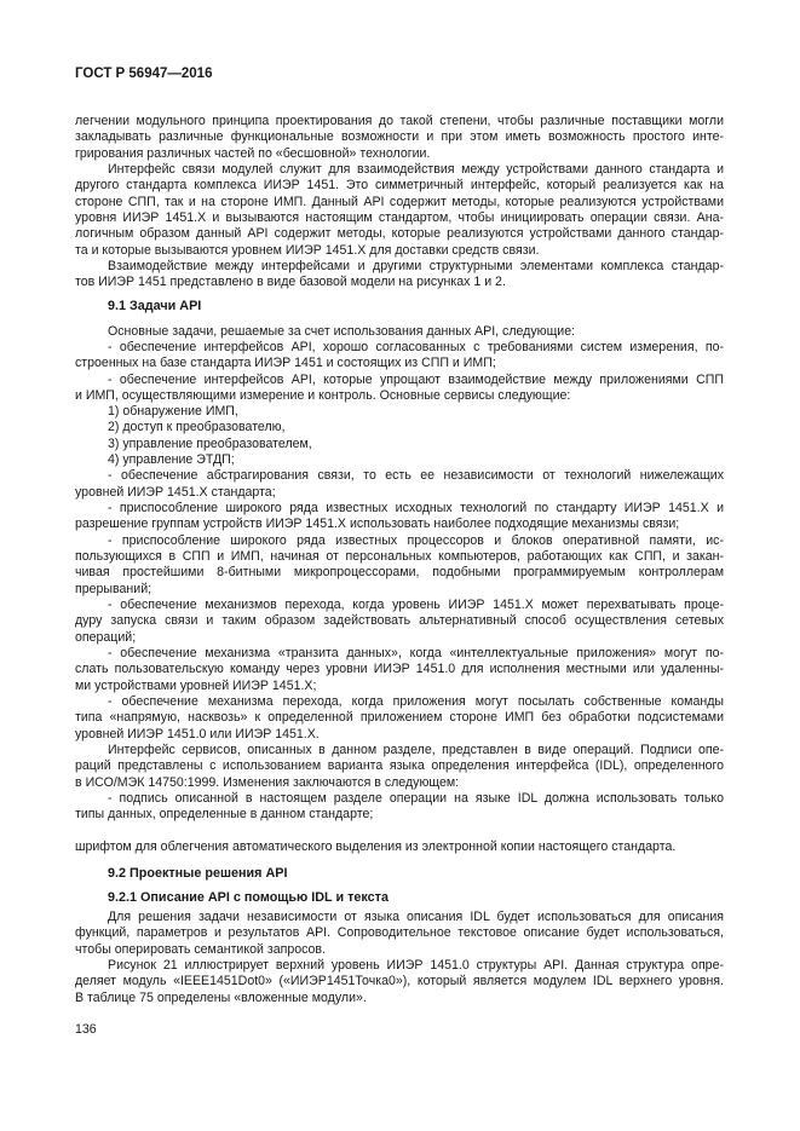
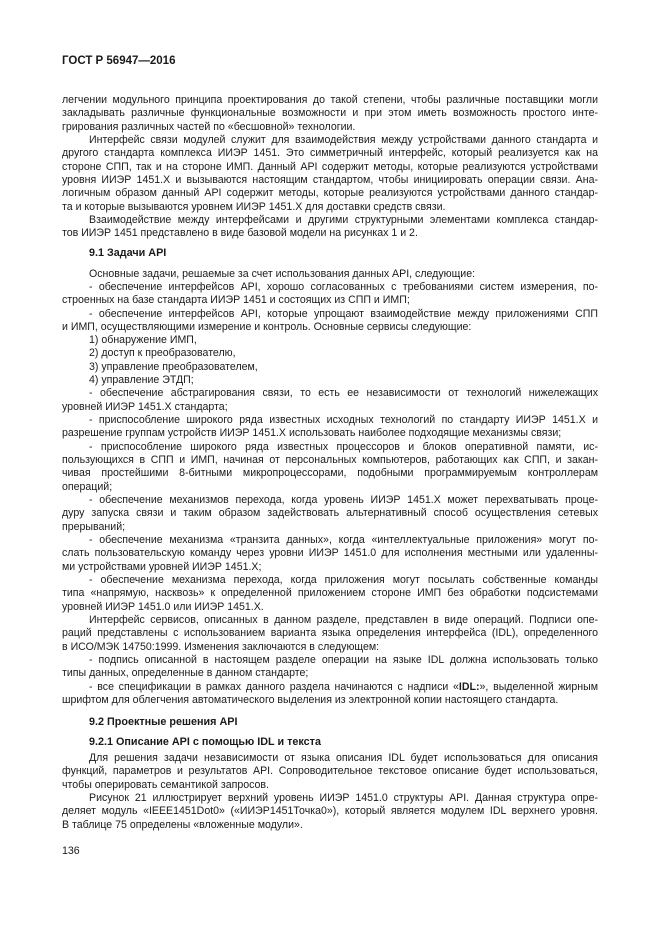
  ГОСТ Р 56947—2016
  легчении модульного принципа проектирования до такой степени, чтобы различные поставщики могли
  закладывать различные функциональные возможности и при этом иметь возможность простого инте-
  грирования различных частей по «бесшовной» технологии.
  Интерфейс связи модулей служит для взаимодействия между устройствами данного стандарта и
  другого стандарта комплекса ИИЭР 1451. Это симметричный интерфейс, который реализуется как на
  стороне СПП, так и на стороне ИМП. Данный API содержит методы, которые реализуются устройствами
  уровня ИИЭР 1451.Х и вызываются настоящим стандартом, чтобы инициировать операции связи. Ана-
  логичным образом данный API содержит методы, которые реализуются устройствами данного стандар-
  та и которые вызываются уровнем ИИЭР 1451.Х для доставки средств связи.
  Взаимодействие между интерфейсами и другими структурными элементами комплекса стандар-
  тов ИИЭР 1451 представлено в виде базовой модели на рисунках 1 и 2.
  Основные задачи, решаемые за счет использования данных API, следующие:
  - обеспечение интерфейсов API, хорошо согласованных с требованиями систем измерения, по-
  строенных на базе стандарта ИИЭР 1451 и состоящих из СПП и ИМП;
  - обеспечение интерфейсов API, которые упрощают взаимодействие между приложениями СПП
  и ИМП, осуществляющими измерение и контроль. Основные сервисы следующие:
  1) обнаружение ИМП,
  2) доступ к преобразователю,
  3) управление преобразователем,
  4) управление ЭТДП;
  - обеспечение абстрагирования связи, то есть ее независимости от технологий нижележащих
  уровней ИИЭР 1451.Х стандарта;
  - приспособление широкого ряда известных исходных технологий по стандарту ИИЭР 1451.Х и
  разрешение группам устройств ИИЭР 1451.Х использовать наиболее подходящие механизмы связи;
  - приспособление широкого ряда известных процессоров и блоков оперативной памяти, ис-
  пользующихся в СПП и ИМП, начиная от персональных компьютеров, работающих как СПП, и закан-
  чивая простейшими 8-битными микропроцессорами, подобными программируемым контроллерам
- прерываний;
+ операций;
  - обеспечение механизмов перехода, когда уровень ИИЭР 1451.Х может перехватывать проце-
  дуру запуска связи и таким образом задействовать альтернативный способ осуществления сетевых
- операций;
+ прерываний;
  - обеспечение механизма «транзита данных», когда «интеллектуальные приложения» могут по-
  слать пользовательскую команду через уровни ИИЭР 1451.0 для исполнения местными или удаленны-
  ми устройствами уровней ИИЭР 1451.Х;
  - обеспечение механизма перехода, когда приложения могут посылать собственные команды
  типа «напрямую, насквозь» к определенной приложением стороне ИМП без обработки подсистемами
  уровней ИИЭР 1451.0 или ИИЭР 1451.Х.
  Интерфейс сервисов, описанных в данном разделе, представлен в виде операций. Подписи опе-
  раций представлены с использованием варианта языка определения интерфейса (IDL), определенного
  в ИСО/МЭК 14750:1999. Изменения заключаются в следующем:
  - подпись описанной в настоящем разделе операции на языке IDL должна использовать только
  типы данных, определенные в данном стандарте;
  шрифтом для облегчения автоматического выделения из электронной копии настоящего стандарта.
  Для решения задачи независимости от языка описания IDL будет использоваться для описания
  функций, параметров и результатов API. Сопроводительное текстовое описание будет использоваться,
  чтобы оперировать семантикой запросов.
  Рисунок 21 иллюстрирует верхний уровень ИИЭР 1451.0 структуры API. Данная структура опре-
  деляет модуль «IEEE1451Dot0» («ИИЭР1451Точка0»), который является модулем IDL верхнего уровня.
  В таблице 75 определены «вложенные модули».
  9.1 Задачи API
  9.2 Проектные решения API
  9.2.1 Описание API с помощью IDL и текста
+ - все спецификации в рамках данного раздела начинаются с надписи «IDL:», выделенной жирным
  136
